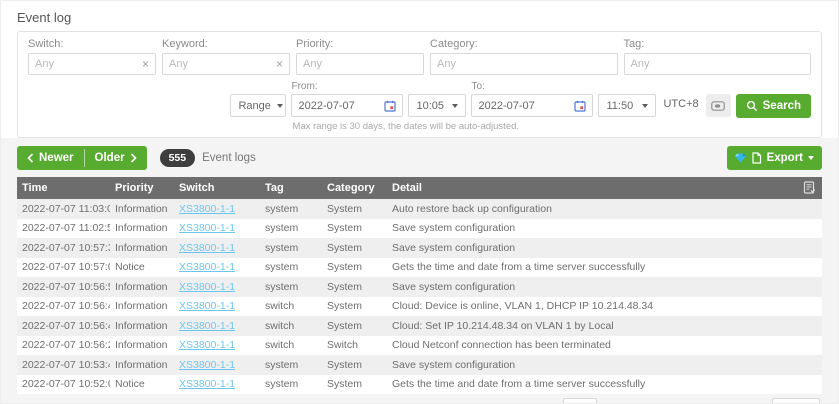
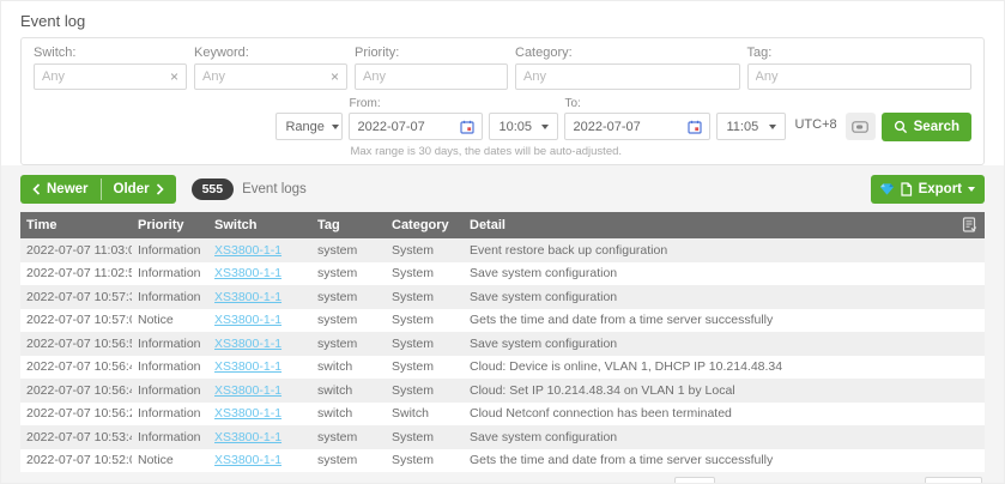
  Event log
  Switch:
  Any
  ×
  Keyword:
  Any
  ×
  Priority:
  Any
  Category:
  Any
  Tag:
  Any
  Range
  From:
  2022-07-07
  Max range is 30 days, the dates will be auto-adjusted.
  10:05
  To:
  2022-07-07
- 11:50
+ 11:05
  UTC+8
  Search
  Newer
  Older
  555
  Event logs
  Export
  Time
  Priority
  Switch
  Tag
  Category
  Detail
  2022-07-07 11:03:0
  Information
  XS3800-1-1
  system
  System
- Auto restore back up configuration
+ Event restore back up configuration
  2022-07-07 11:02:5
  Information
  XS3800-1-1
  system
  System
  Save system configuration
  2022-07-07 10:57:
  Information
  XS3800-1-1
  system
  System
  Save system configuration
  2022-07-07 10:57:
  Notice
  XS3800-1-1
  system
  System
  Gets the time and date from a time server successfully
  2022-07-07 10:56:
  Information
  XS3800-1-1
  system
  System
  Save system configuration
  2022-07-07 10:56:
  Information
  XS3800-1-1
  switch
  System
  Cloud: Device is online, VLAN 1, DHCP IP 10.214.48.34
  2022-07-07 10:56:
  Information
  XS3800-1-1
  switch
  System
  Cloud: Set IP 10.214.48.34 on VLAN 1 by Local
  2022-07-07 10:56:
  Information
  XS3800-1-1
  switch
  Switch
  Cloud Netconf connection has been terminated
  2022-07-07 10:53:
  Information
  XS3800-1-1
  system
  System
  Save system configuration
  2022-07-07 10:52:
  Notice
  XS3800-1-1
  system
  System
  Gets the time and date from a time server successfully
